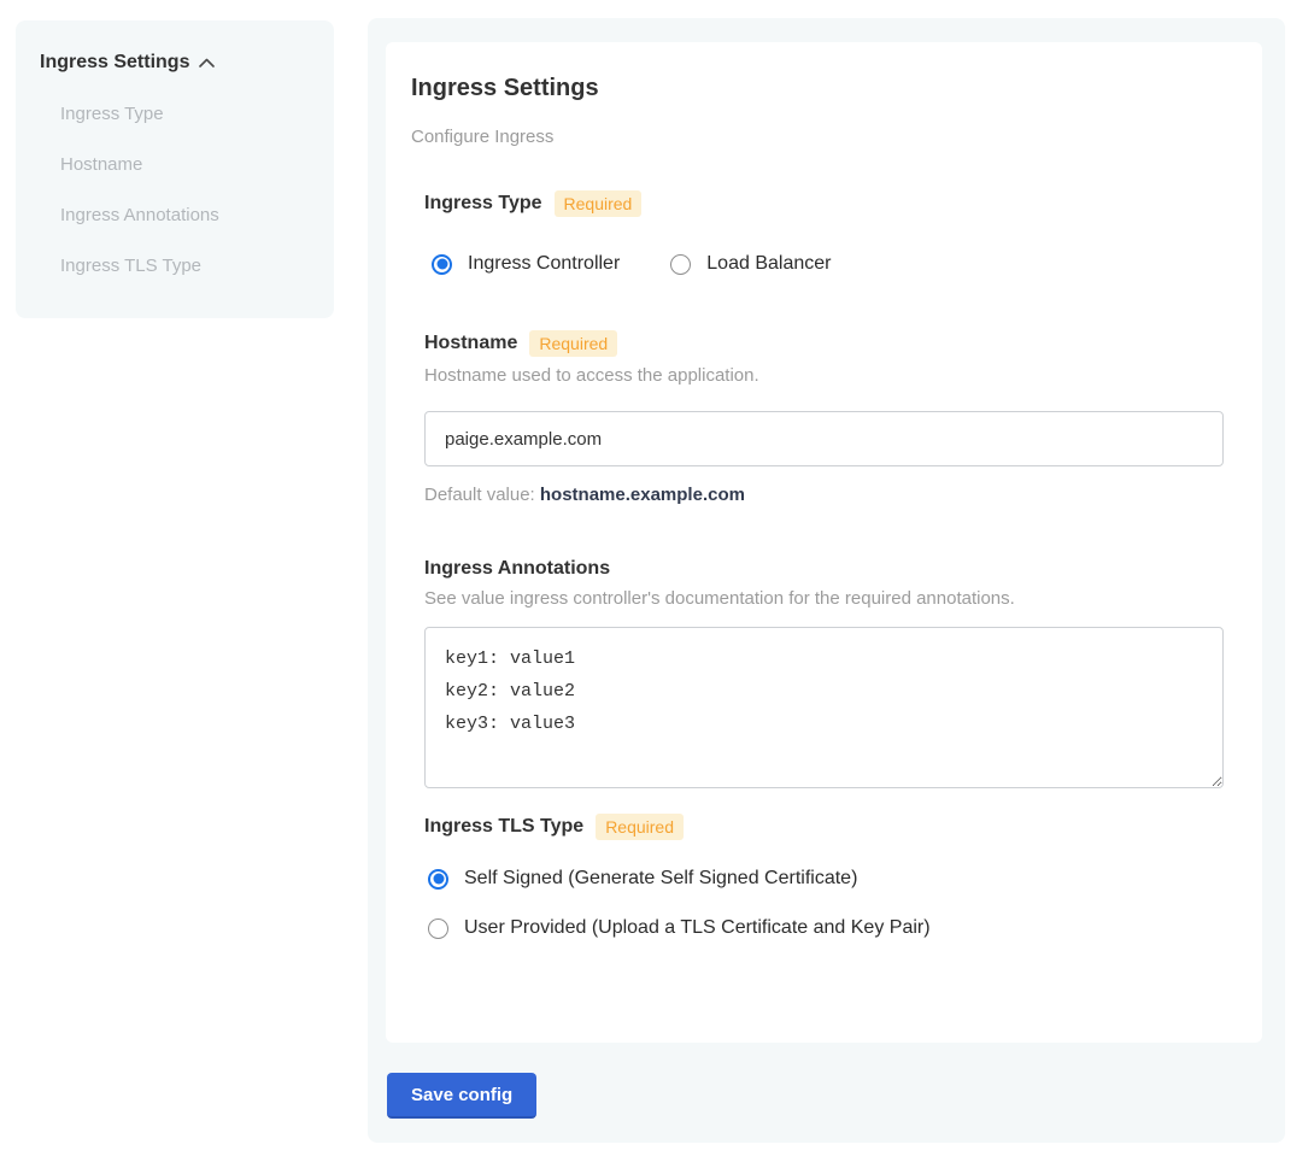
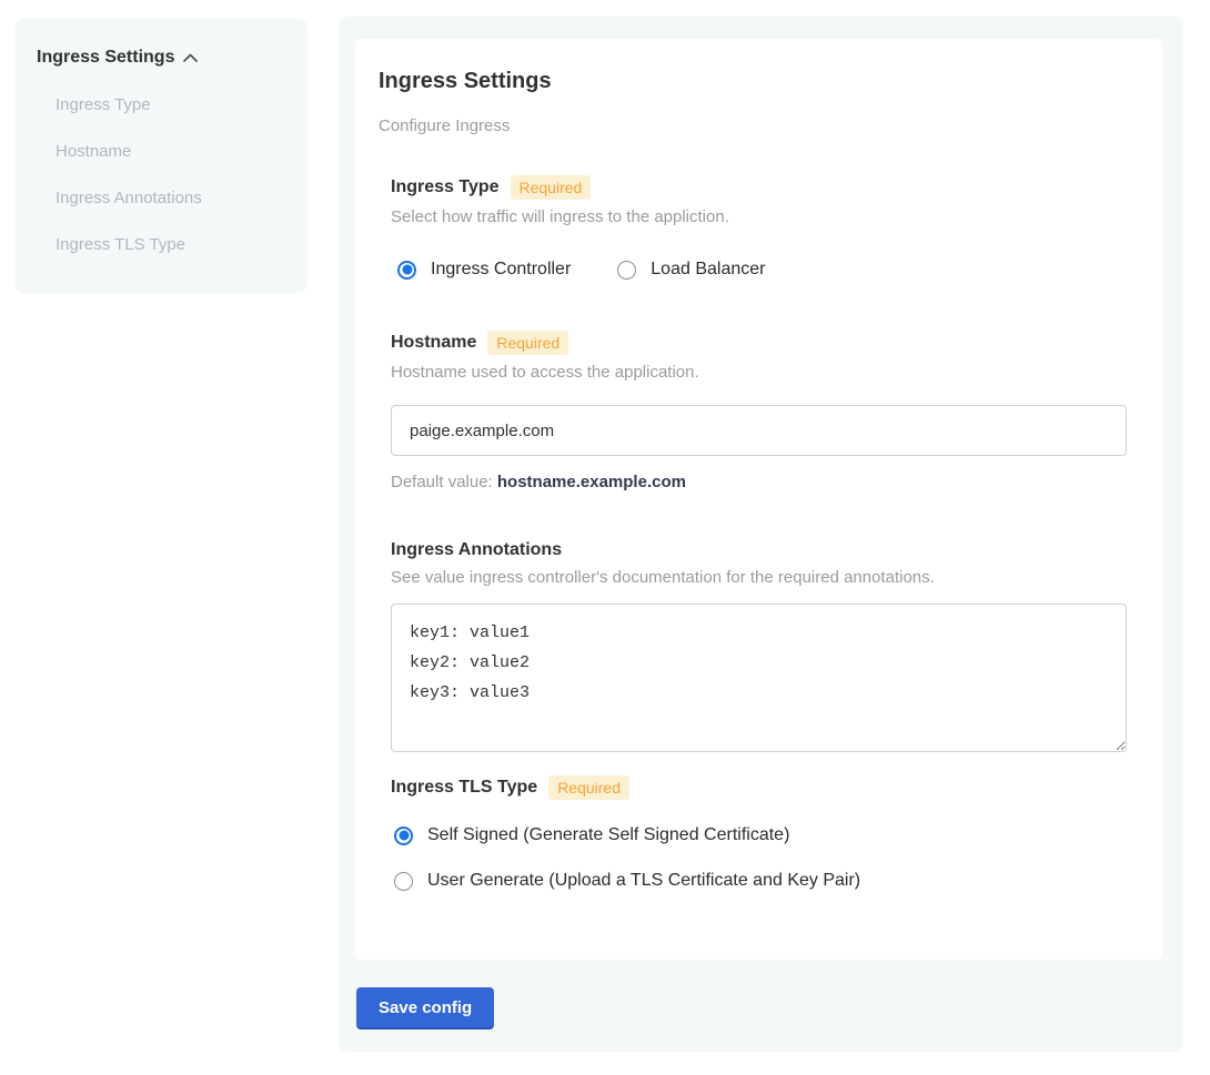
  Ingress Settings
  Ingress Type
  Hostname
  Ingress Annotations
  Ingress TLS Type
  Ingress Settings
  Configure Ingress
  Ingress Type
  Required
+ Select how traffic will ingress to the appliction.
  Ingress Controller
  Load Balancer
  Hostname
  Required
  Hostname used to access the application.
  paige.example.com
  Default value: hostname.example.com
  Ingress Annotations
  See value ingress controller's documentation for the required annotations.
  key1: value1
  key2: value2
  key3: value3
  Ingress TLS Type
  Required
  Self Signed (Generate Self Signed Certificate)
- User Provided (Upload a TLS Certificate and Key Pair)
+ User Generate (Upload a TLS Certificate and Key Pair)
  Save config
